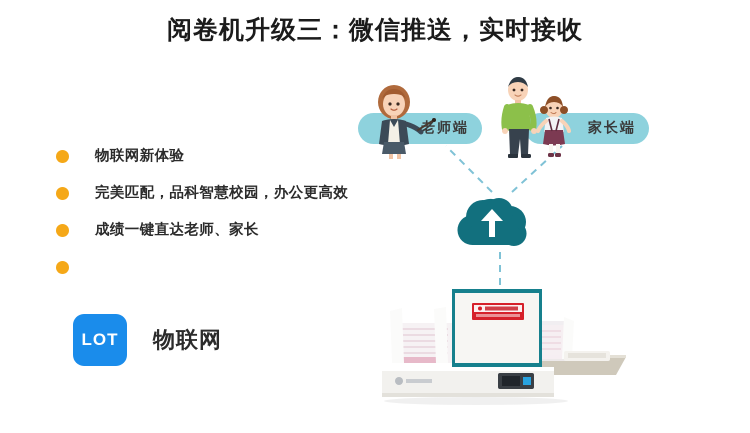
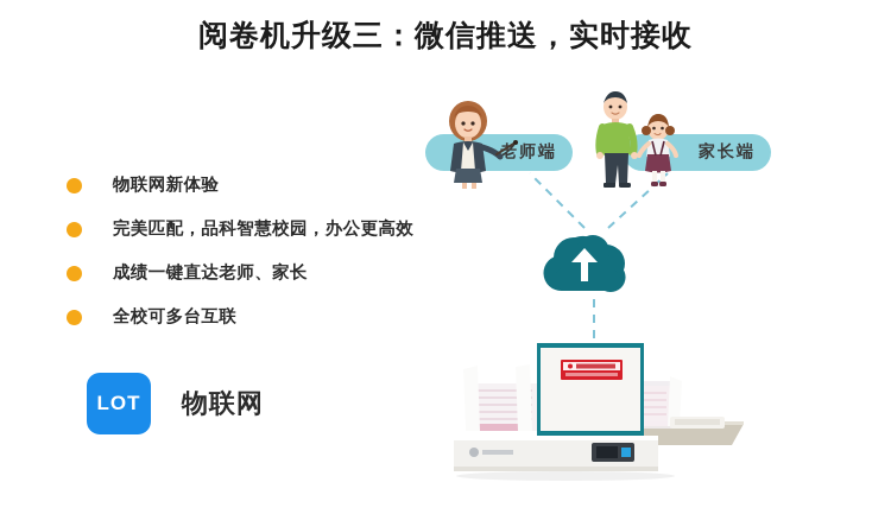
  阅卷机升级三：微信推送，实时接收
  物联网新体验
  完美匹配，品科智慧校园，办公更高效
  成绩一键直达老师、家长
+ 全校可多台互联
  LOT
  物联网
  老师端
  家长端
